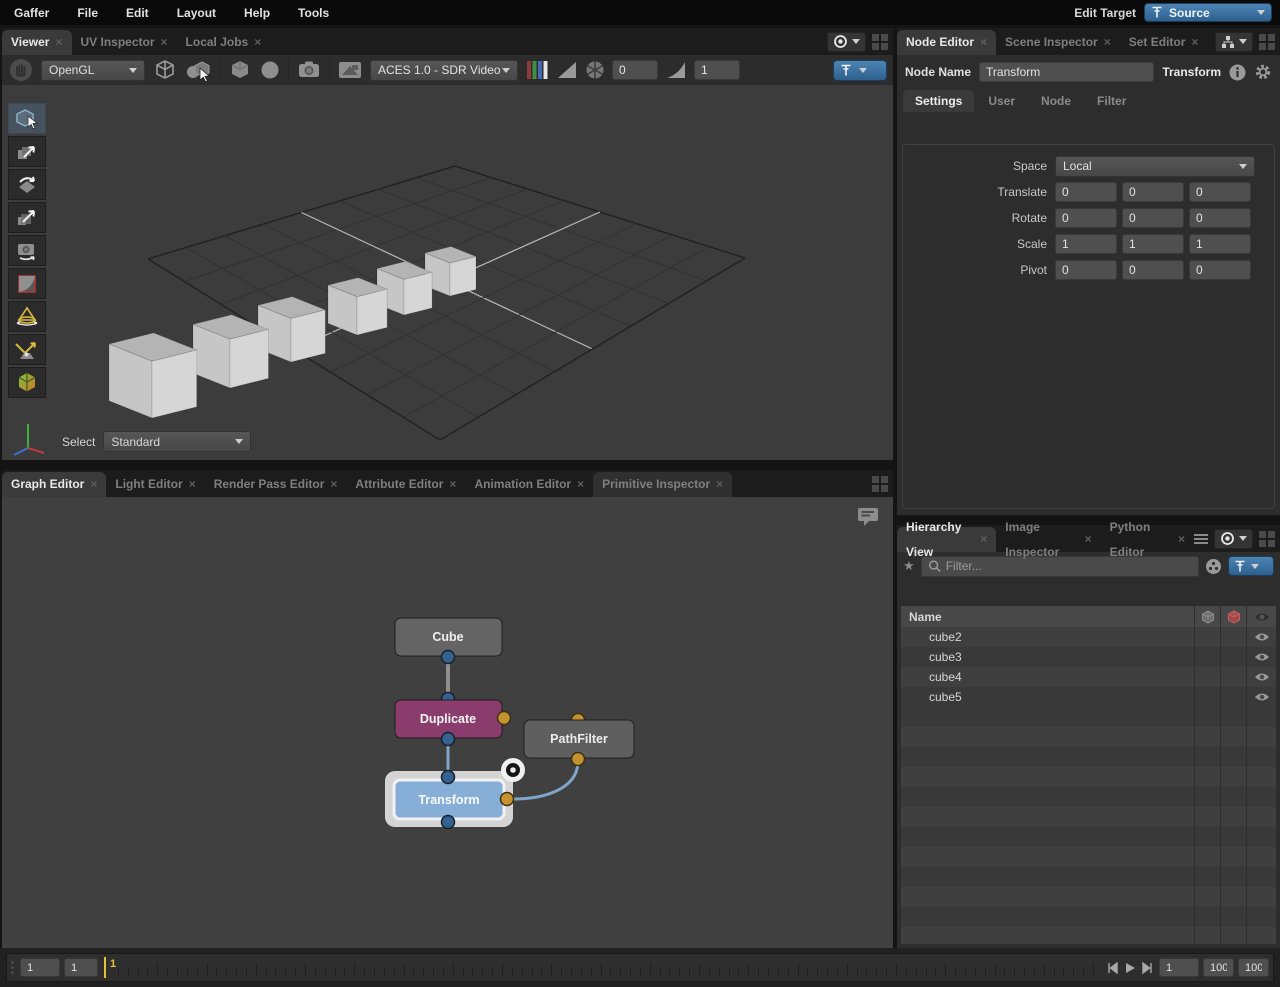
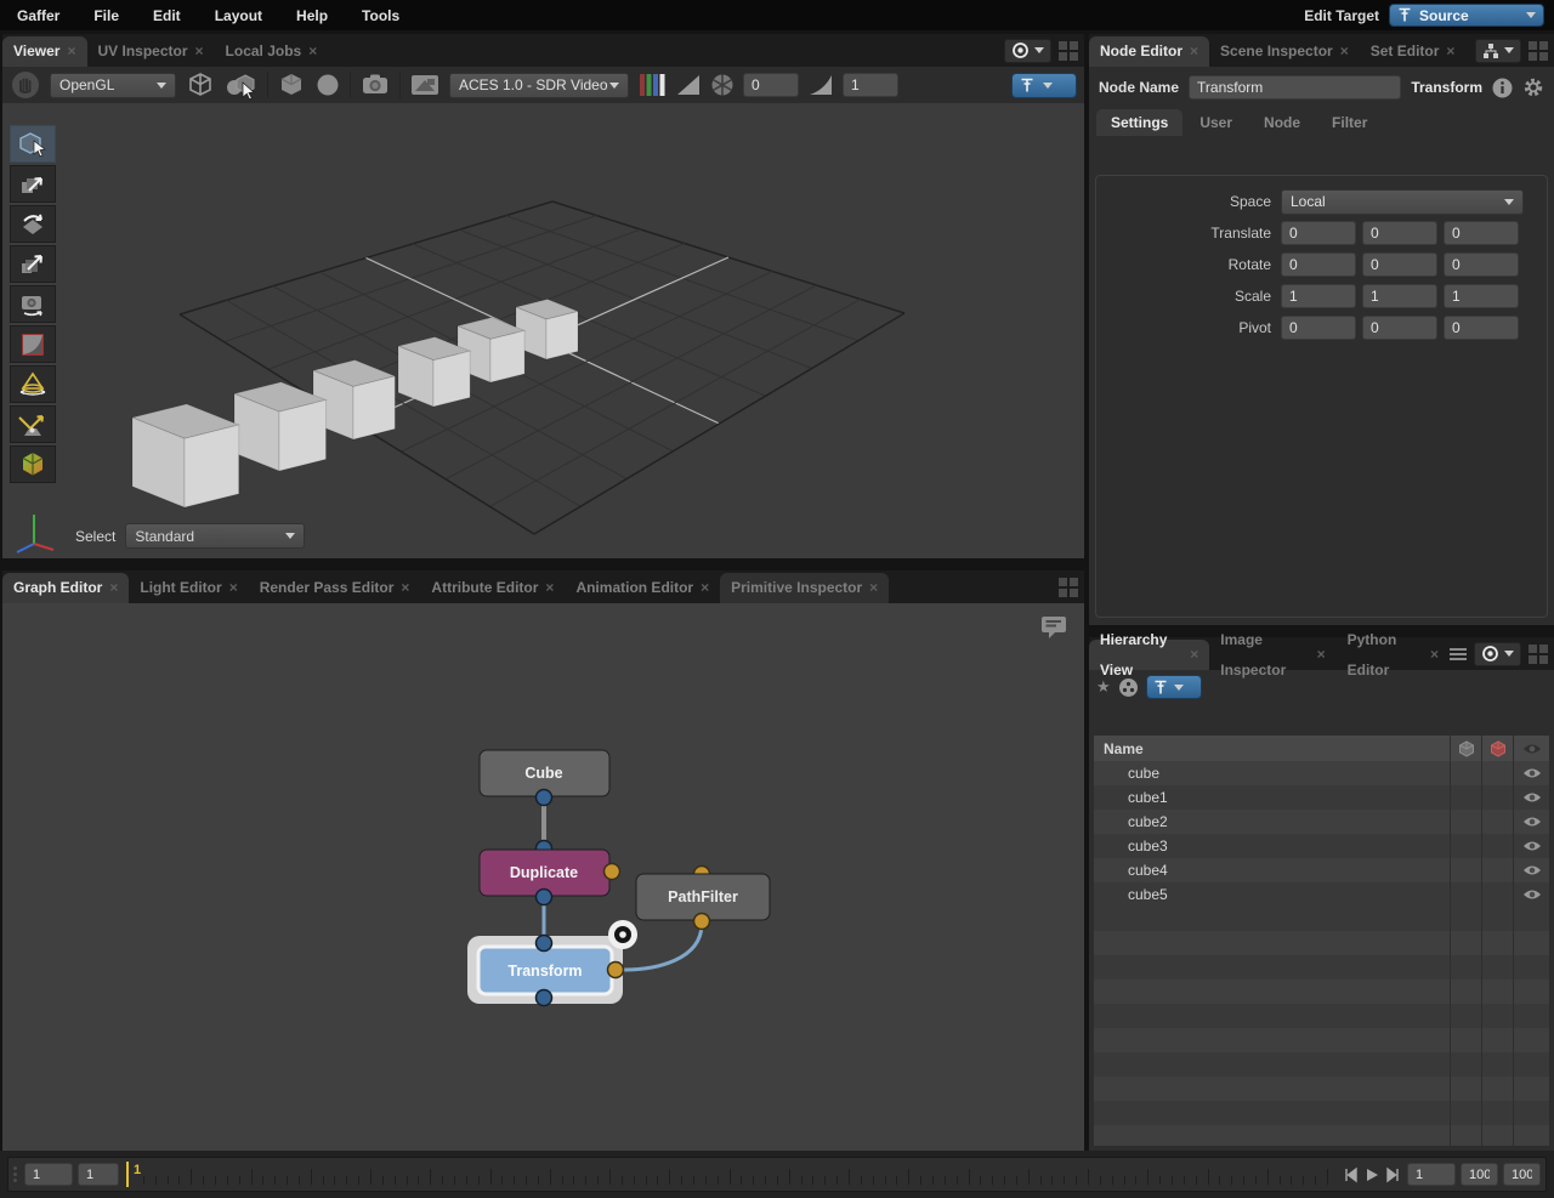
  Gaffer
  File
  Edit
  Layout
  Help
  Tools
  Edit Target
  Source
  Viewer
  ×
  UV Inspector
  ×
  Local Jobs
  ×
  OpenGL
  ACES 1.0 - SDR Video
  0
  1
  Select
  Standard
  Graph Editor
  ×
  Light Editor
  ×
  Render Pass Editor
  ×
  Attribute Editor
  ×
  Animation Editor
  ×
  Primitive Inspector
  ×
  Cube
  Duplicate
  PathFilter
  Transform
  Node Editor
  ×
  Scene Inspector
  ×
  Set Editor
  ×
  Node Name
  Transform
  Transform
  Settings
  User
  Node
  Filter
  Space
  Local
  Translate
  0
  0
  0
  Rotate
  0
  0
  0
  Scale
  1
  1
  1
  Pivot
  0
  0
  0
  Hierarchy View
  ×
  Image Inspector
  ×
  Python Editor
  ×
  ★
- Filter...
  Name
+ cube
+ cube1
  cube2
  cube3
  cube4
  cube5
  1
  1
  1
  1
  100
  100
